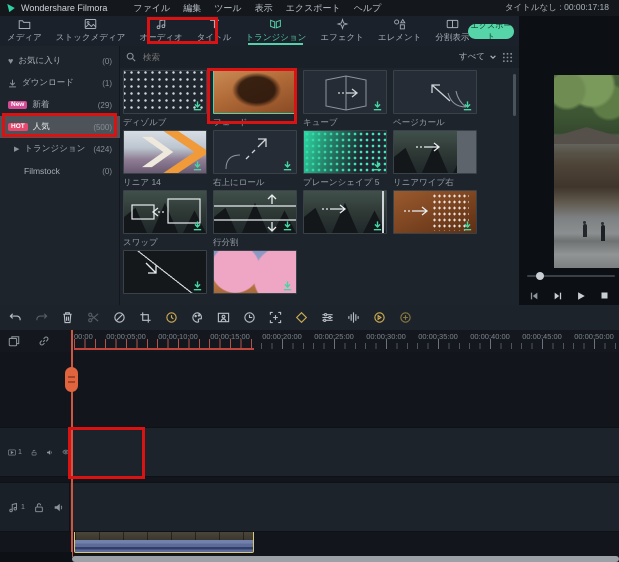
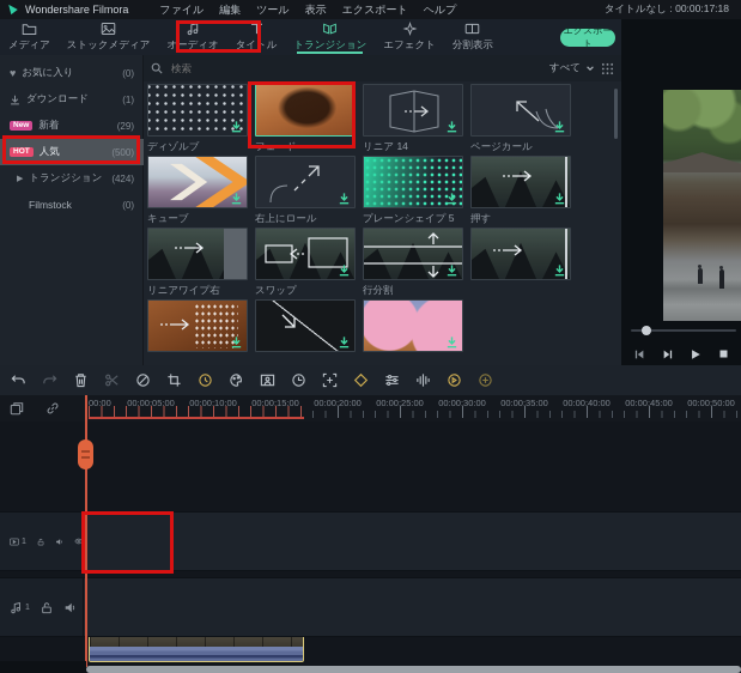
  Wondershare Filmora
  ファイル
  編集
  ツール
  表示
  エクスポート
  ヘルプ
  タイトルなし : 00:00:17:18
  メディア
  ストックメディア
  オーディオ
  タイトル
  トランジション
  エフェクト
- エレメント
  分割表示
  エクスポート
  ♥
  お気に入り
  (0)
  ダウンロード
  (1)
  新着
  (29)
  人気
  (500)
  トランジション
  (424)
  Filmstock
  (0)
  検索
  すべて
  ディゾルブ
  フェード
- キューブ
+ リニア 14
  ページカール
- リニア 14
+ キューブ
  右上にロール
  プレーンシェイプ 5
+ 押す
  リニアワイプ右
  スワップ
  行分割
  00:00
  00:00:05:00
  00:00:10:00
  00:00:15:00
  00:00:20:00
  00:00:25:00
  00:00:30:00
  00:00:35:00
  00:00:40:00
  00:00:45:00
  00:00:50:00
